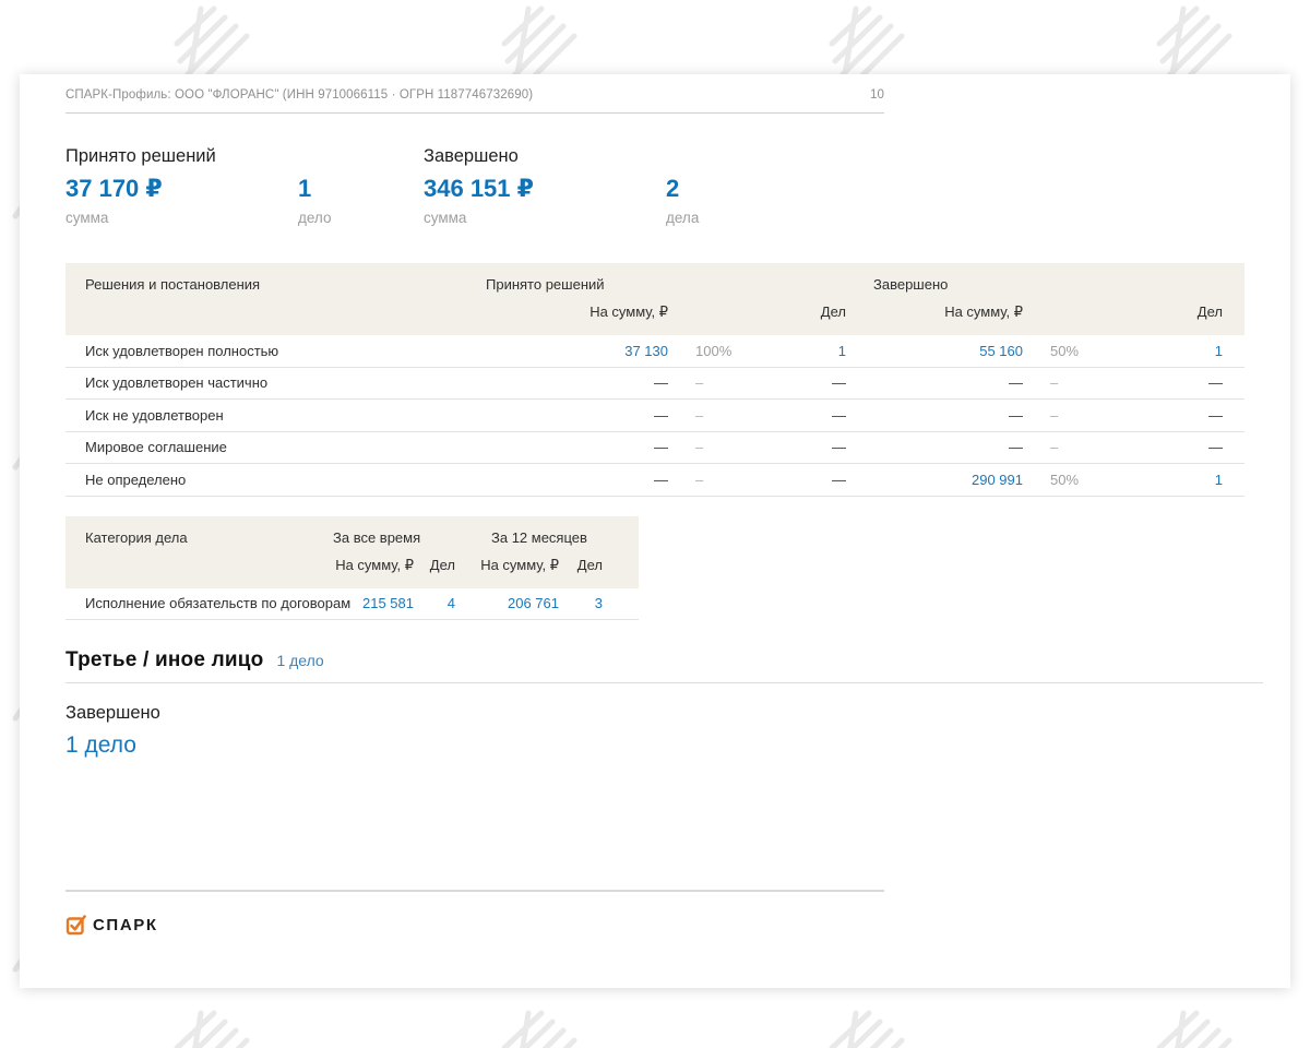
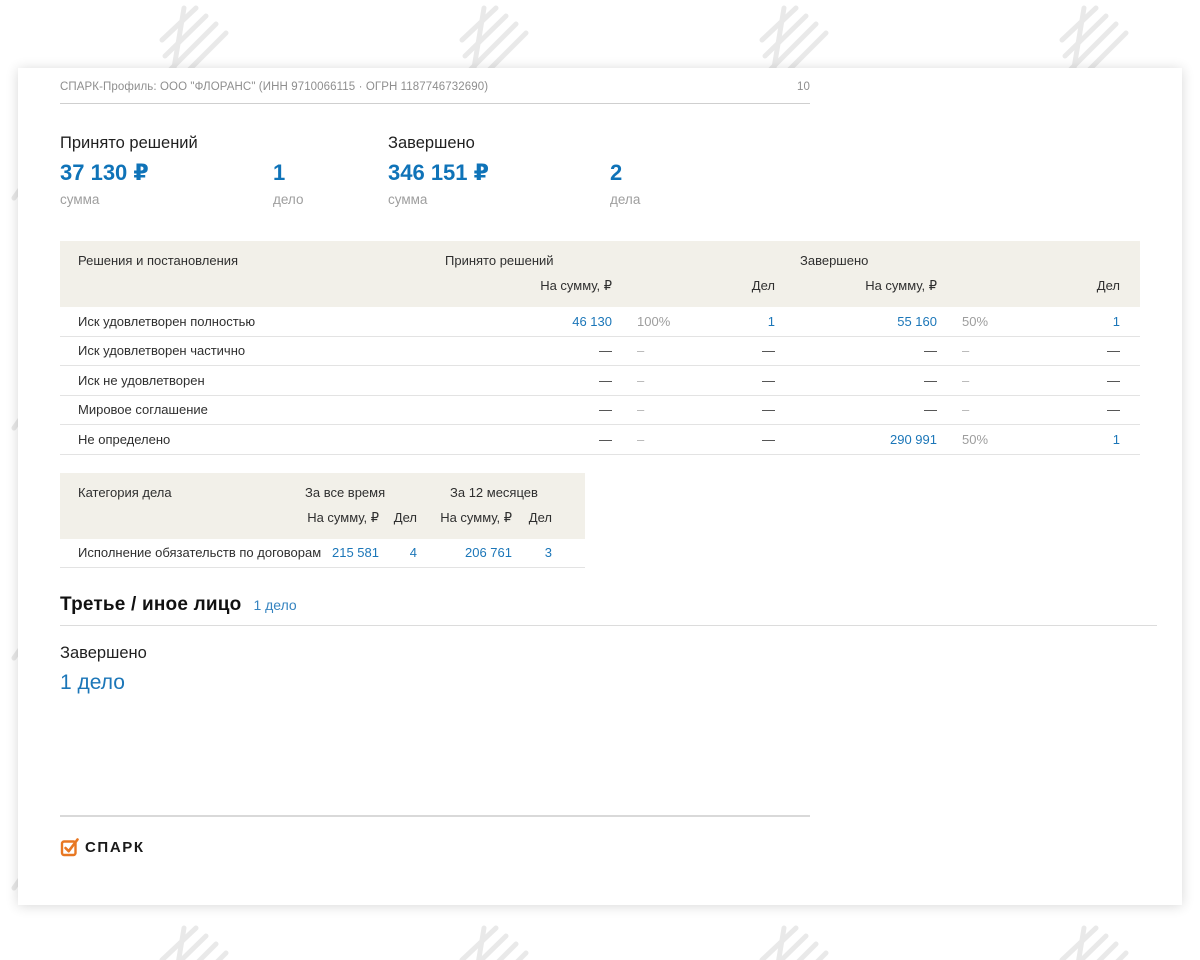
  СПАРК-Профиль: ООО "ФЛОРАНС" (ИНН 9710066115 · ОГРН 1187746732690)
  10
  Принято решений
- 37 170 ₽
+ 37 130 ₽
  сумма
  1
  дело
  Завершено
  346 151 ₽
  сумма
  2
  дела
  Решения и постановления
  Принято решений
  Завершено
  На сумму, ₽
  Дел
  На сумму, ₽
  Дел
  Иск удовлетворен полностью
- 37 130
+ 46 130
  100%
  1
  55 160
  50%
  1
  Иск удовлетворен частично
  —
  –
  —
  —
  –
  —
  Иск не удовлетворен
  —
  –
  —
  —
  –
  —
  Мировое соглашение
  —
  –
  —
  —
  –
  —
  Не определено
  —
  –
  —
  290 991
  50%
  1
  Категория дела
  За все время
  За 12 месяцев
  На сумму, ₽
  Дел
  На сумму, ₽
  Дел
  Исполнение обязательств по договора
  215 581
  4
  206 761
  3
  Третье / иное лицо
  1 дело
  Завершено
  1 дело
  СПАРК
